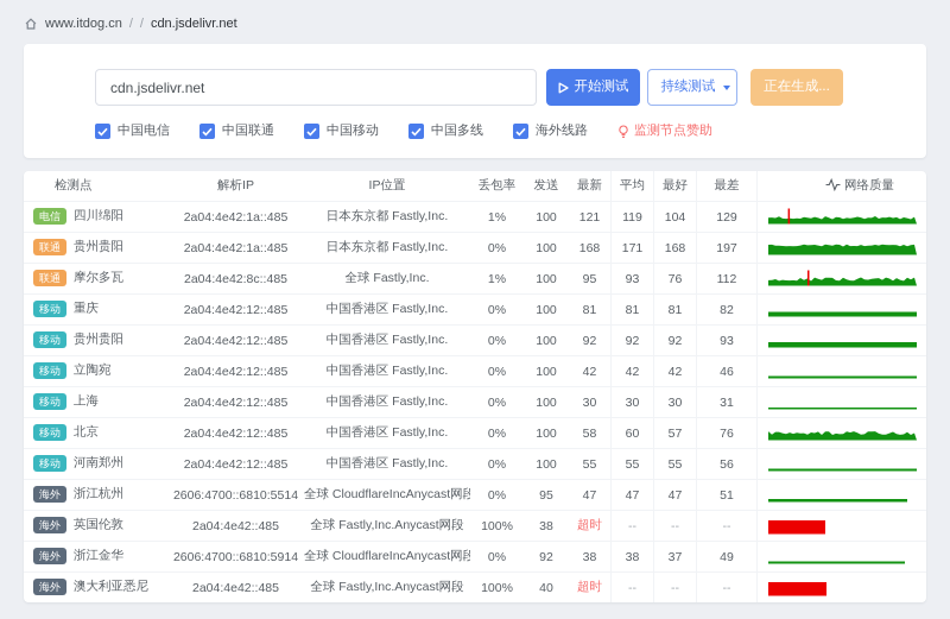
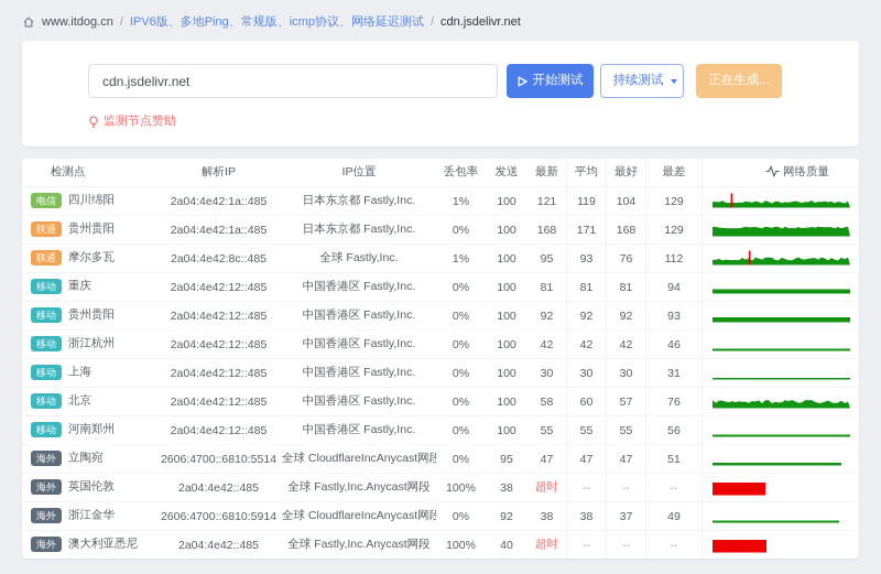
  www.itdog.cn
  /
+ IPV6版、多地Ping、常规版、icmp协议、网络延迟测试
  /
  cdn.jsdelivr.net
  cdn.jsdelivr.net
  开始测试
  持续测试
  正在生成...
- 中国电信
- 中国联通
- 中国移动
- 中国多线
- 海外线路
  监测节点赞助
  检测点	解析IP	IP位置	丢包率	发送	最新	平均	最好	最差	网络质量
  电信 四川绵阳	2a04:4e42:1a::485	日本东京都 Fastly,Inc.	1%	100	121	119	104	129
- 联通 贵州贵阳	2a04:4e42:1a::485	日本东京都 Fastly,Inc.	0%	100	168	171	168	197
+ 联通 贵州贵阳	2a04:4e42:1a::485	日本东京都 Fastly,Inc.	0%	100	168	171	168	129
  联通 摩尔多瓦	2a04:4e42:8c::485	全球 Fastly,Inc.	1%	100	95	93	76	112
- 移动 重庆	2a04:4e42:12::485	中国香港区 Fastly,Inc.	0%	100	81	81	81	82
+ 移动 重庆	2a04:4e42:12::485	中国香港区 Fastly,Inc.	0%	100	81	81	81	94
  移动 贵州贵阳	2a04:4e42:12::485	中国香港区 Fastly,Inc.	0%	100	92	92	92	93
- 移动 立陶宛	2a04:4e42:12::485	中国香港区 Fastly,Inc.	0%	100	42	42	42	46
+ 移动 浙江杭州	2a04:4e42:12::485	中国香港区 Fastly,Inc.	0%	100	42	42	42	46
  移动 上海	2a04:4e42:12::485	中国香港区 Fastly,Inc.	0%	100	30	30	30	31
  移动 北京	2a04:4e42:12::485	中国香港区 Fastly,Inc.	0%	100	58	60	57	76
  移动 河南郑州	2a04:4e42:12::485	中国香港区 Fastly,Inc.	0%	100	55	55	55	56
- 海外 浙江杭州	2606:4700::6810:5514	全球 CloudflareIncAnycast网段	0%	95	47	47	47	51
+ 海外 立陶宛	2606:4700::6810:5514	全球 CloudflareIncAnycast网段	0%	95	47	47	47	51
  海外 英国伦敦	2a04:4e42::485	全球 Fastly,Inc.Anycast网段	100%	38	超时	--	--	--
  海外 浙江金华	2606:4700::6810:5914	全球 CloudflareIncAnycast网段	0%	92	38	38	37	49
  海外 澳大利亚悉尼	2a04:4e42::485	全球 Fastly,Inc.Anycast网段	100%	40	超时	--	--	--
